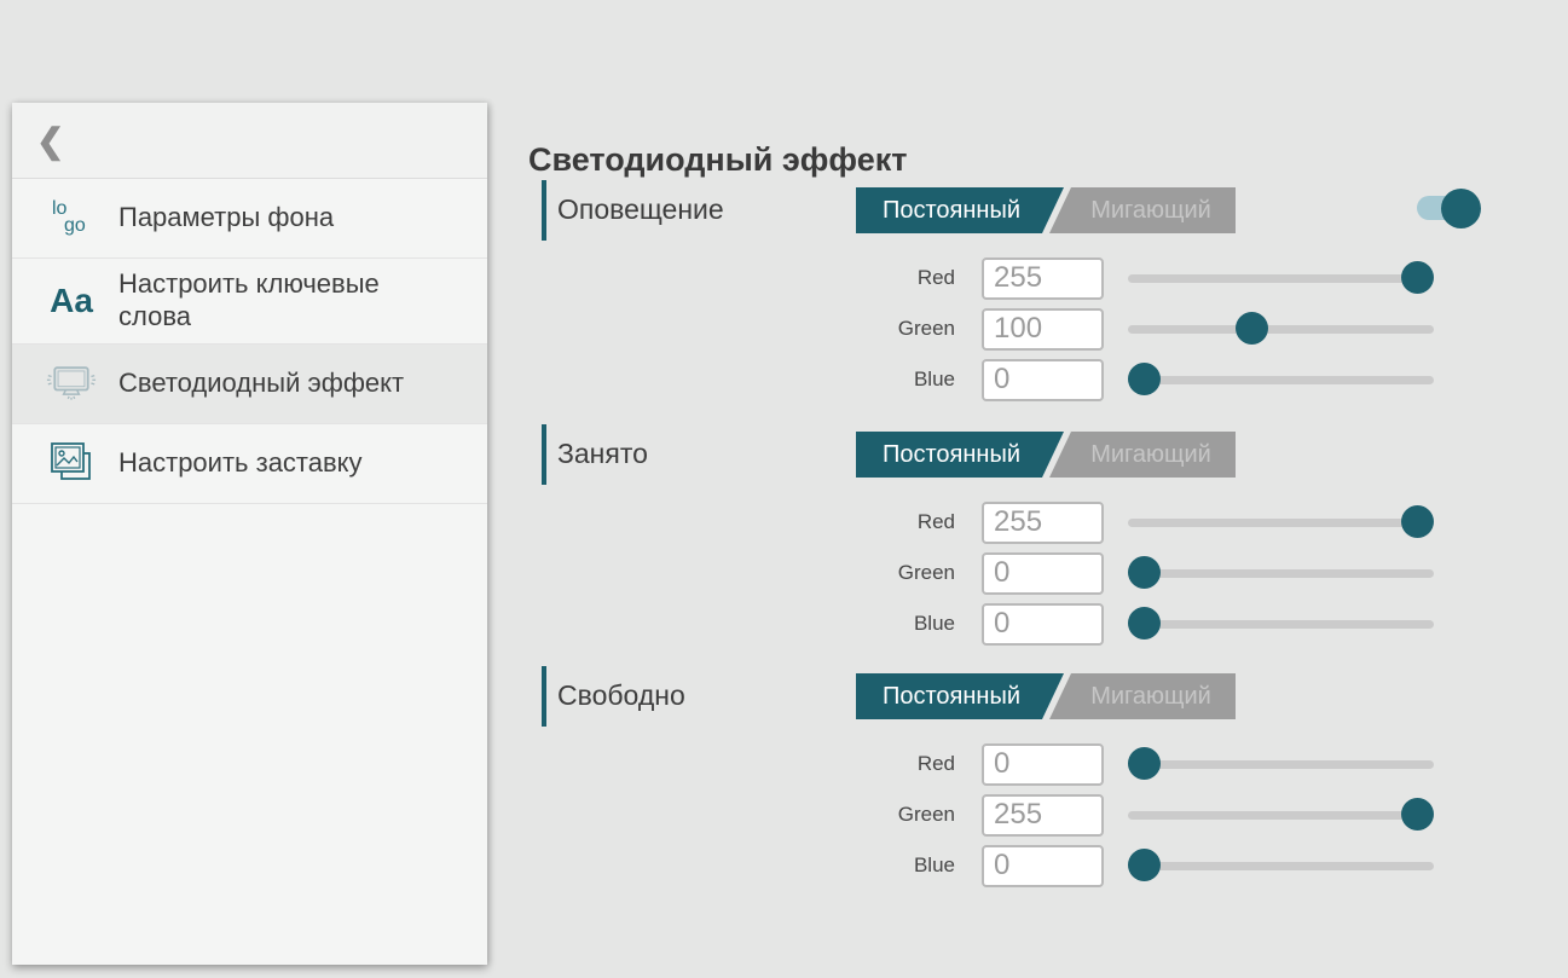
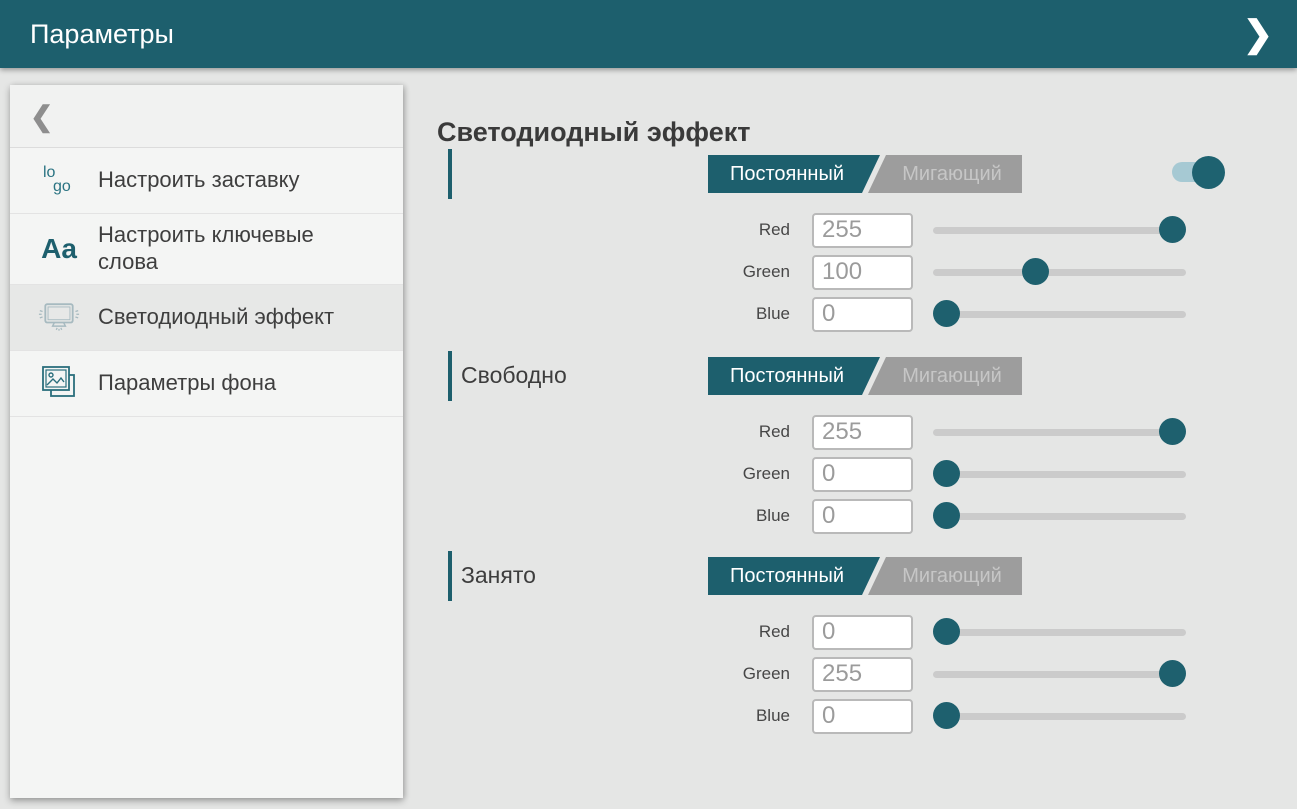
+ Параметры
+ ❯
  ❮
  lo
  go
- Параметры фона
+ Настроить заставку
  Aa
  Настроить ключевые слова
  Светодиодный эффект
- Настроить заставку
+ Параметры фона
  Светодиодный эффект
- Оповещение
  Постоянный
  Мигающий
  Red
  255
  Green
  100
  Blue
  0
- Занято
+ Свободно
  Постоянный
  Мигающий
  Red
  255
  Green
  0
  Blue
  0
- Свободно
+ Занято
  Постоянный
  Мигающий
  Red
  0
  Green
  255
  Blue
  0
